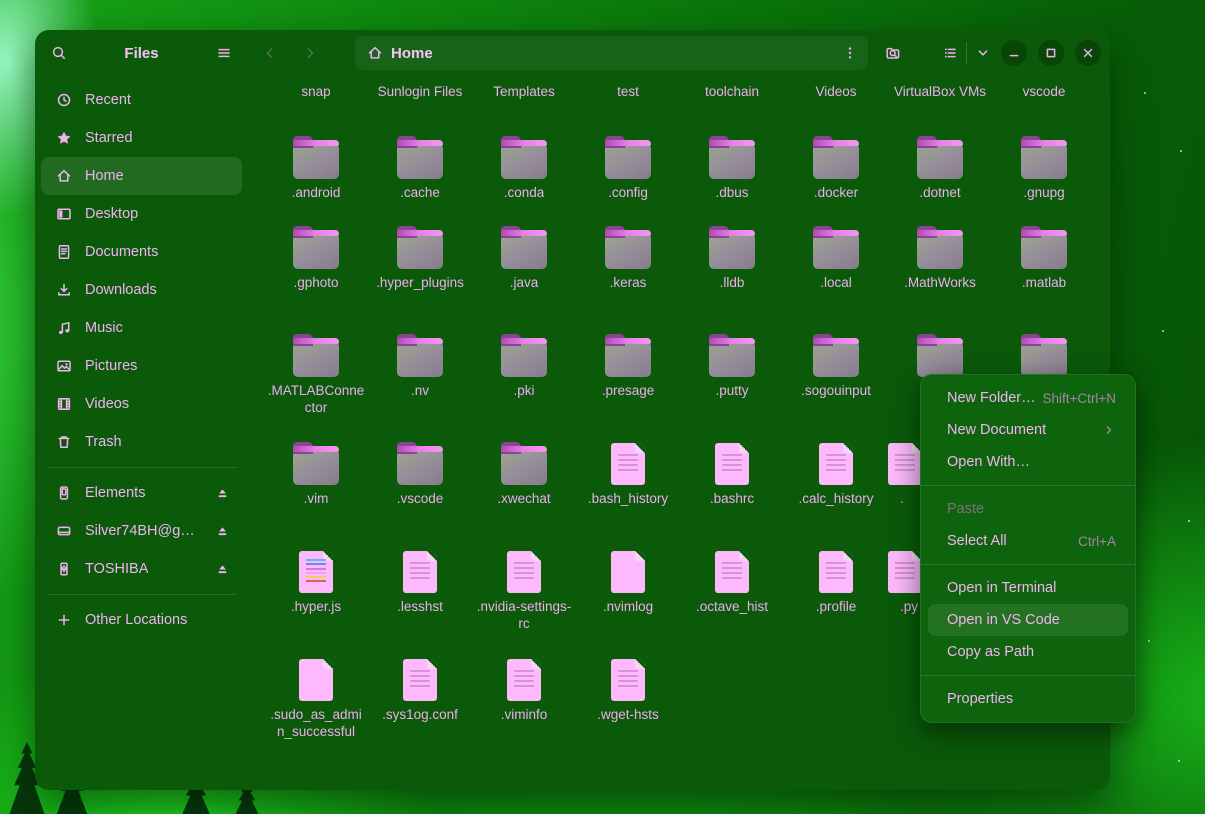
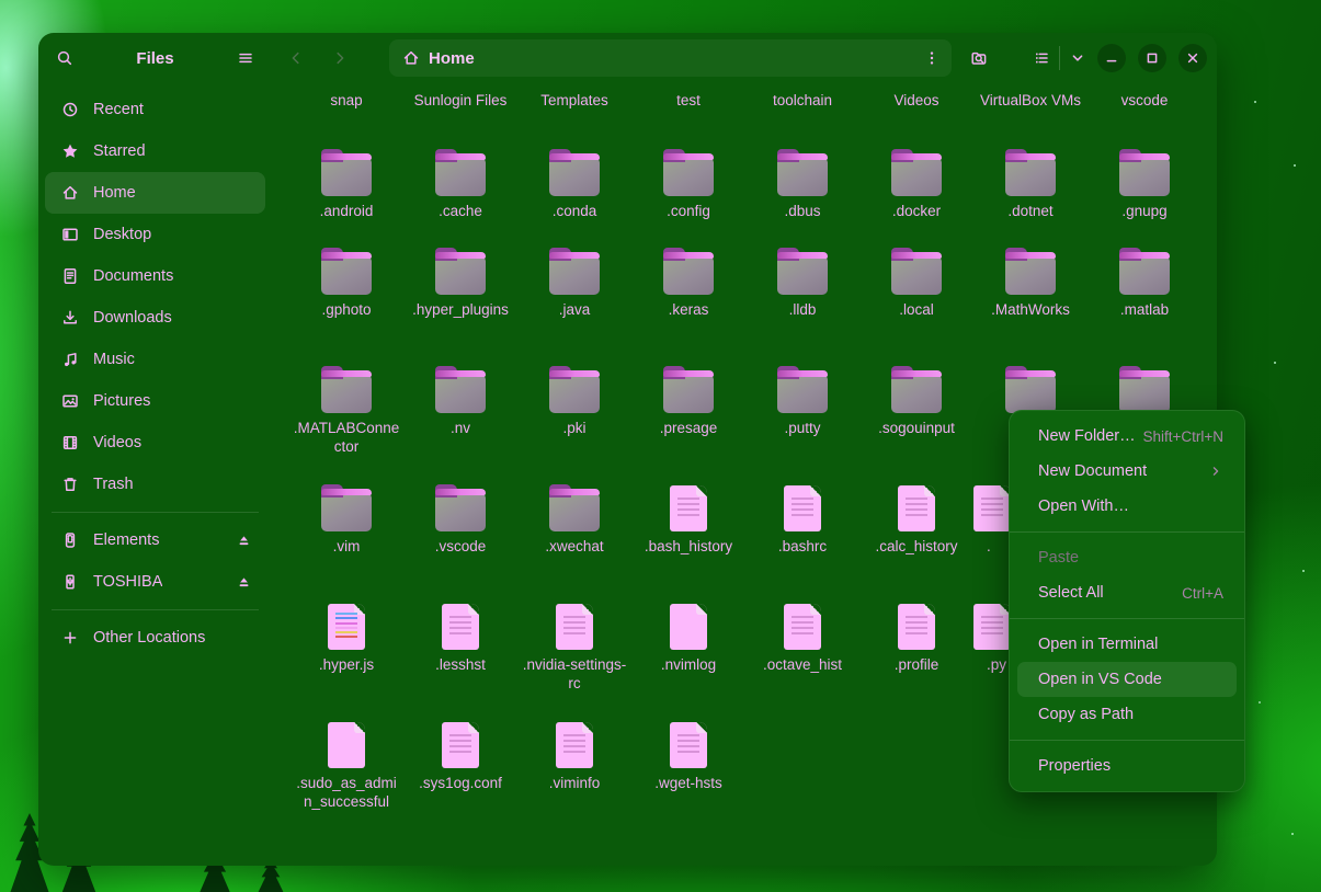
  Files
  Home
  Recent
  Starred
  Home
  Desktop
  Documents
  Downloads
  Music
  Pictures
  Videos
  Trash
  Elements
- Silver74BH@g…
  TOSHIBA
  Other Locations
  snap
  Sunlogin Files
  Templates
  test
  toolchain
  Videos
  VirtualBox VMs
  vscode
  .android
  .cache
  .conda
  .config
  .dbus
  .docker
  .dotnet
  .gnupg
  .gphoto
  .hyper_plugins
  .java
  .keras
  .lldb
  .local
  .MathWorks
  .matlab
  .MATLABConnector
  .nv
  .pki
  .presage
  .putty
  .sogouinput
  .vim
  .vscode
  .xwechat
  .bash_history
  .bashrc
  .calc_history
  .
  .hyper.js
  .lesshst
  .nvidia-settings-rc
  .nvimlog
  .octave_hist
  .profile
  .py
  .sudo_as_admin_successful
  .sys1og.conf
  .viminfo
  .wget-hsts
  New Folder…
  Shift+Ctrl+N
  New Document
  Open With…
  Paste
  Select All
  Ctrl+A
  Open in Terminal
  Open in VS Code
  Copy as Path
  Properties
